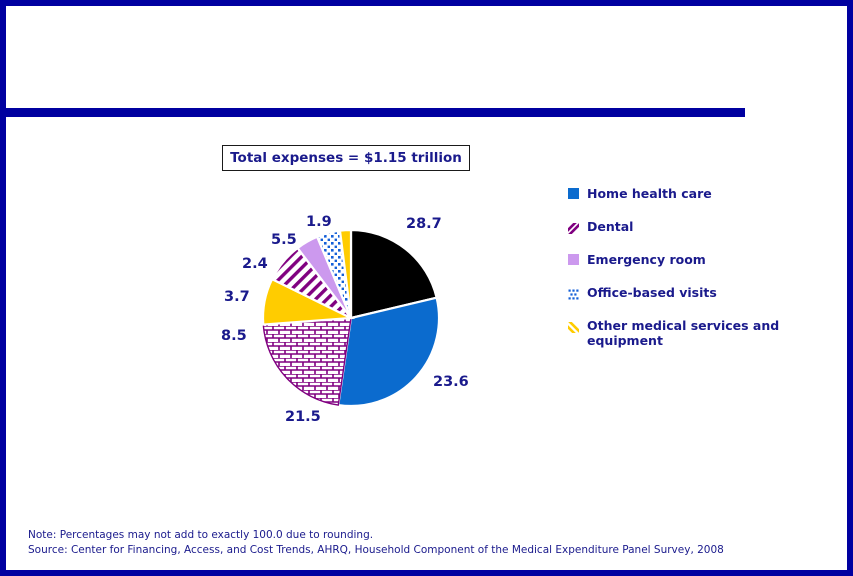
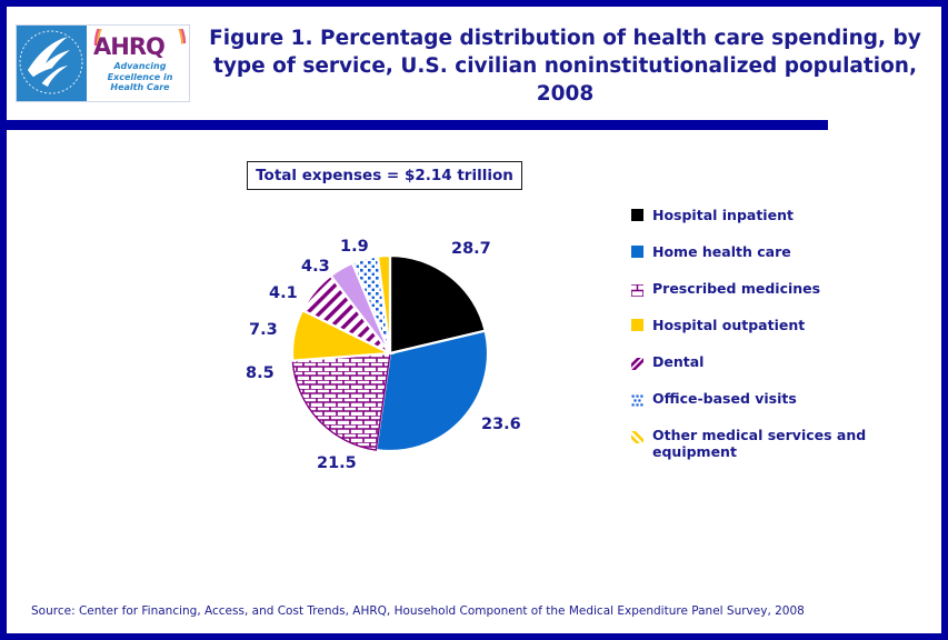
+ AHRQ
+ Advancing
+ Excellence in
+ Health Care
+ Figure 1. Percentage distribution of health care spending, by type of service, U.S. civilian noninstitutionalized population, 2008
- Total expenses = $1.15 trillion
+ Total expenses = $2.14 trillion
  28.7
  23.6
  21.5
  8.5
- 3.7
+ 7.3
- 2.4
+ 4.1
- 5.5
+ 4.3
  1.9
+ Hospital inpatient
  Home health care
+ Prescribed medicines
+ Hospital outpatient
  Dental
- Emergency room
  Office-based visits
  Other medical services and equipment
- Note: Percentages may not add to exactly 100.0 due to rounding.
  Source: Center for Financing, Access, and Cost Trends, AHRQ, Household Component of the Medical Expenditure Panel Survey, 2008
